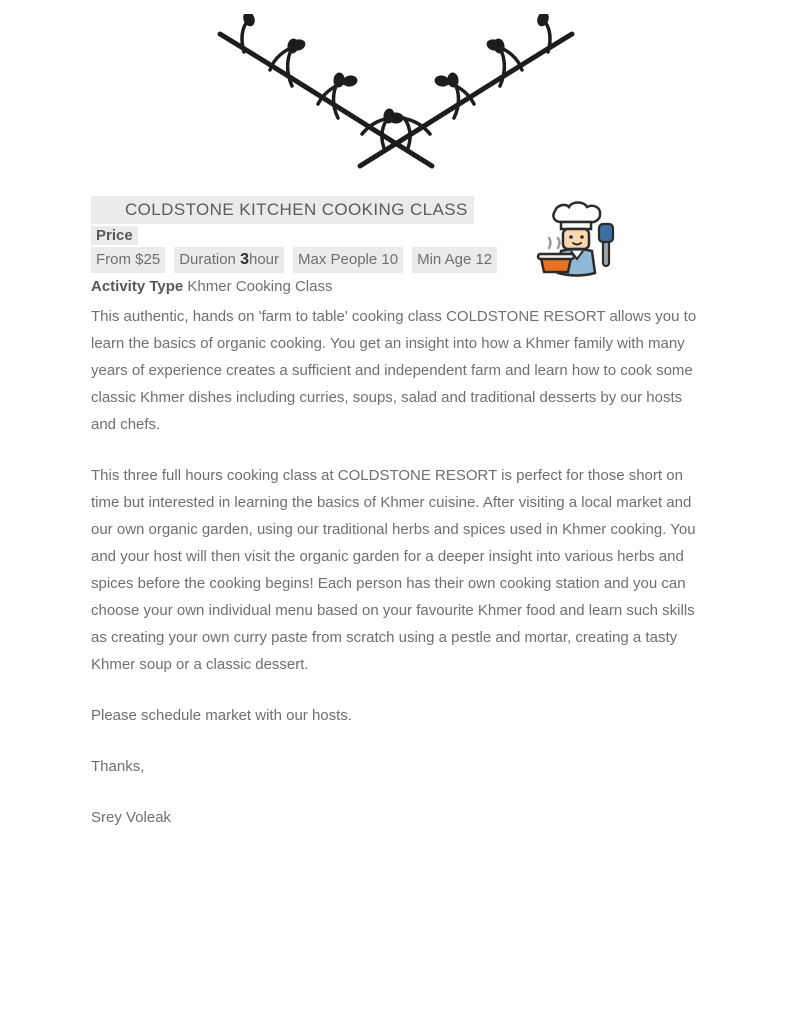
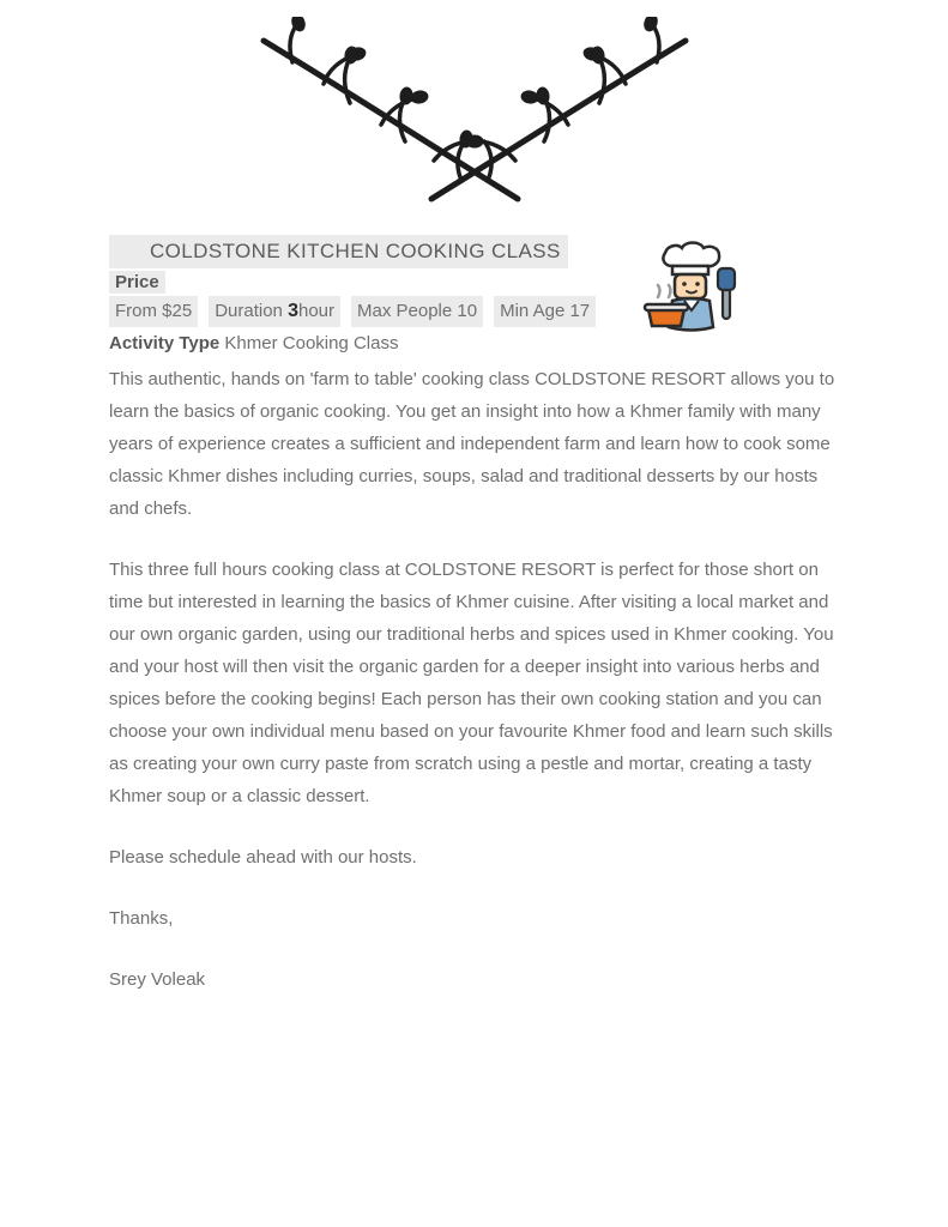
  COLDSTONE KITCHEN COOKING CLASS
  Price
- From $25 Duration 3hour Max People 10 Min Age 12
+ From $25 Duration 3hour Max People 10 Min Age 17
  Activity Type Khmer Cooking Class
  This authentic, hands on 'farm to table' cooking class COLDSTONE RESORT allows you to learn the basics of organic cooking. You get an insight into how a Khmer family with many years of experience creates a sufficient and independent farm and learn how to cook some classic Khmer dishes including curries, soups, salad and traditional desserts by our hosts and chefs.
  This three full hours cooking class at COLDSTONE RESORT is perfect for those short on time but interested in learning the basics of Khmer cuisine. After visiting a local market and our own organic garden, using our traditional herbs and spices used in Khmer cooking. You and your host will then visit the organic garden for a deeper insight into various herbs and spices before the cooking begins! Each person has their own cooking station and you can choose your own individual menu based on your favourite Khmer food and learn such skills as creating your own curry paste from scratch using a pestle and mortar, creating a tasty Khmer soup or a classic dessert.
- Please schedule market with our hosts.
+ Please schedule ahead with our hosts.
  Thanks,
  Srey Voleak
